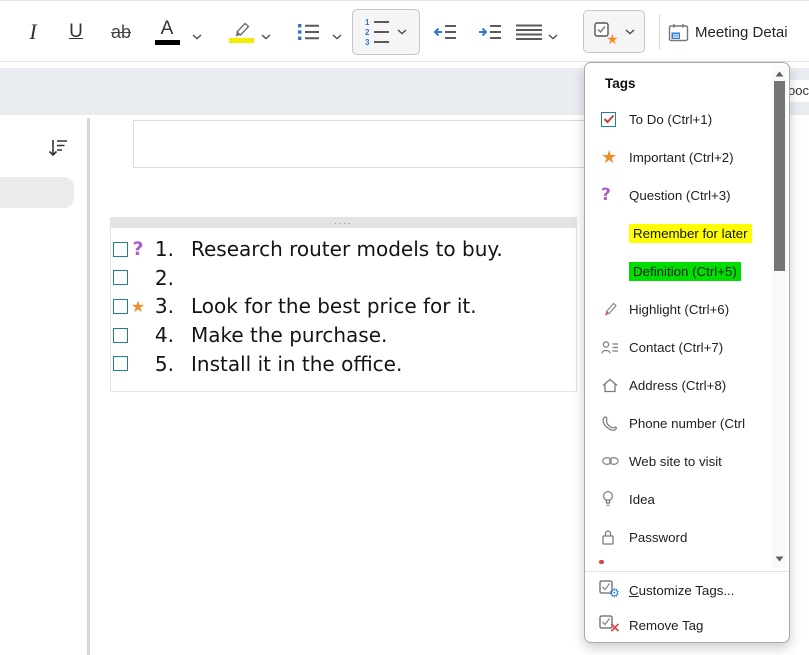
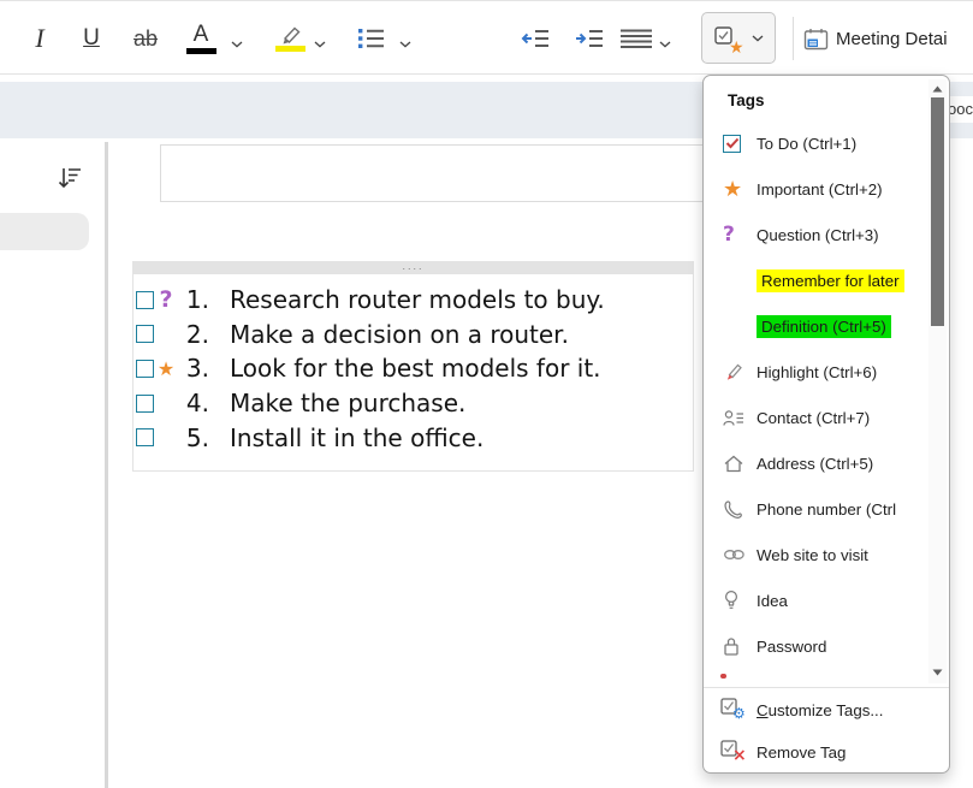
  I
  U
  ab
  A
- 1
- 2
- 3
  ★
  Meeting Detai
  ooc
  ....
  ?
  1.
  Research router models to buy.
  2.
+ Make a decision on a router.
  ★
  3.
- Look for the best price for it.
+ Look for the best models for it.
  4.
  Make the purchase.
  5.
  Install it in the office.
  Tags
  To Do (Ctrl+1)
  ★
  Important (Ctrl+2)
  ?
  Question (Ctrl+3)
  Remember for later
  Definition (Ctrl+5)
  Highlight (Ctrl+6)
  Contact (Ctrl+7)
- Address (Ctrl+8)
+ Address (Ctrl+5)
  Phone number (Ctrl
  Web site to visit
  Idea
  Password
  ⚙
  Customize Tags...
  ×
  Remove Tag
